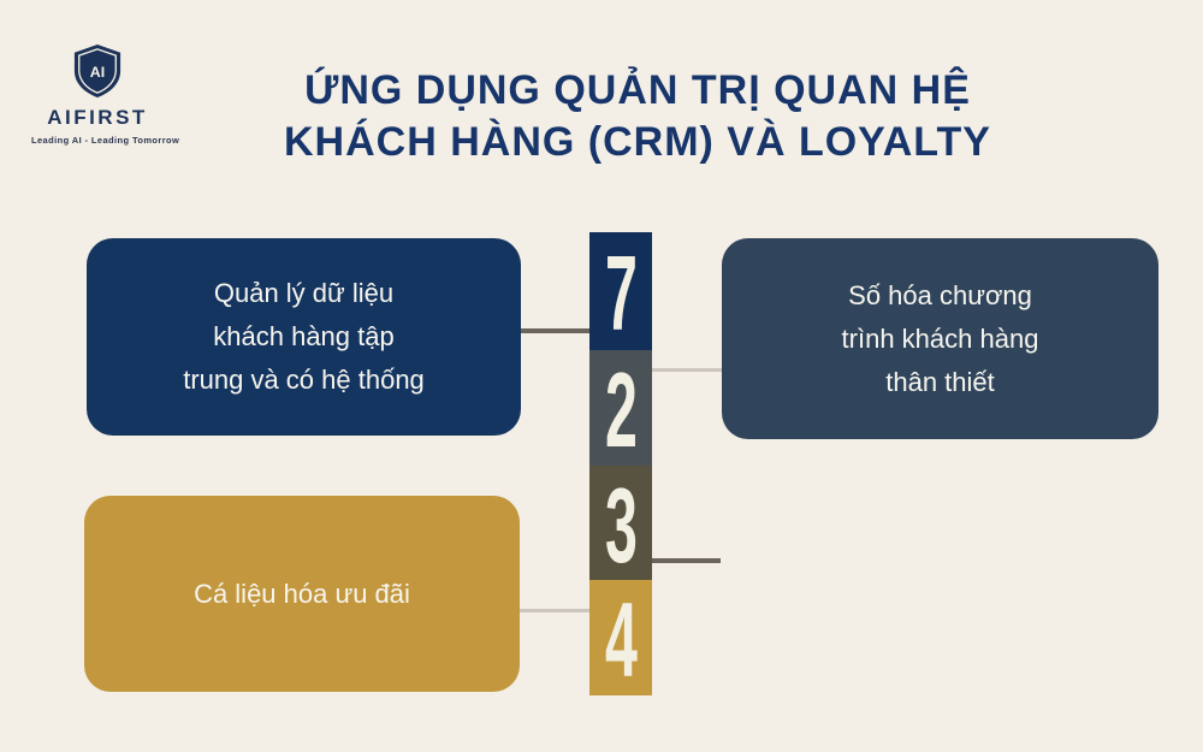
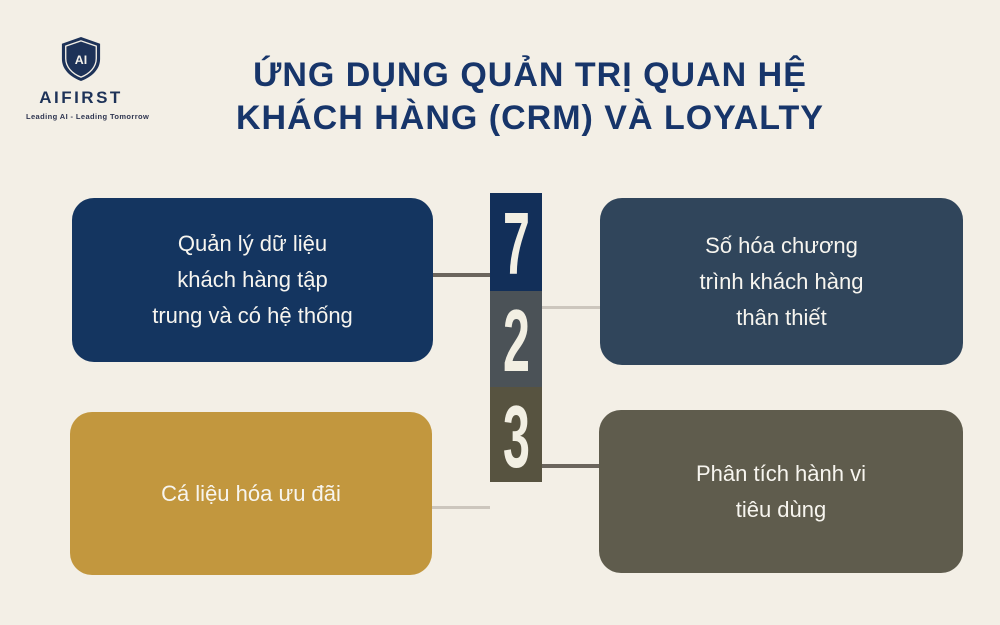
  AI
  AIFIRST
  Leading AI - Leading Tomorrow
  ỨNG DỤNG QUẢN TRỊ QUAN HỆ
  KHÁCH HÀNG (CRM) VÀ LOYALTY
  Quản lý dữ liệu
  khách hàng tập
  trung và có hệ thống
  Số hóa chương
  trình khách hàng
  thân thiết
+ Phân tích hành vi
+ tiêu dùng
  Cá liệu hóa ưu đãi
  7
  2
  3
- 4
